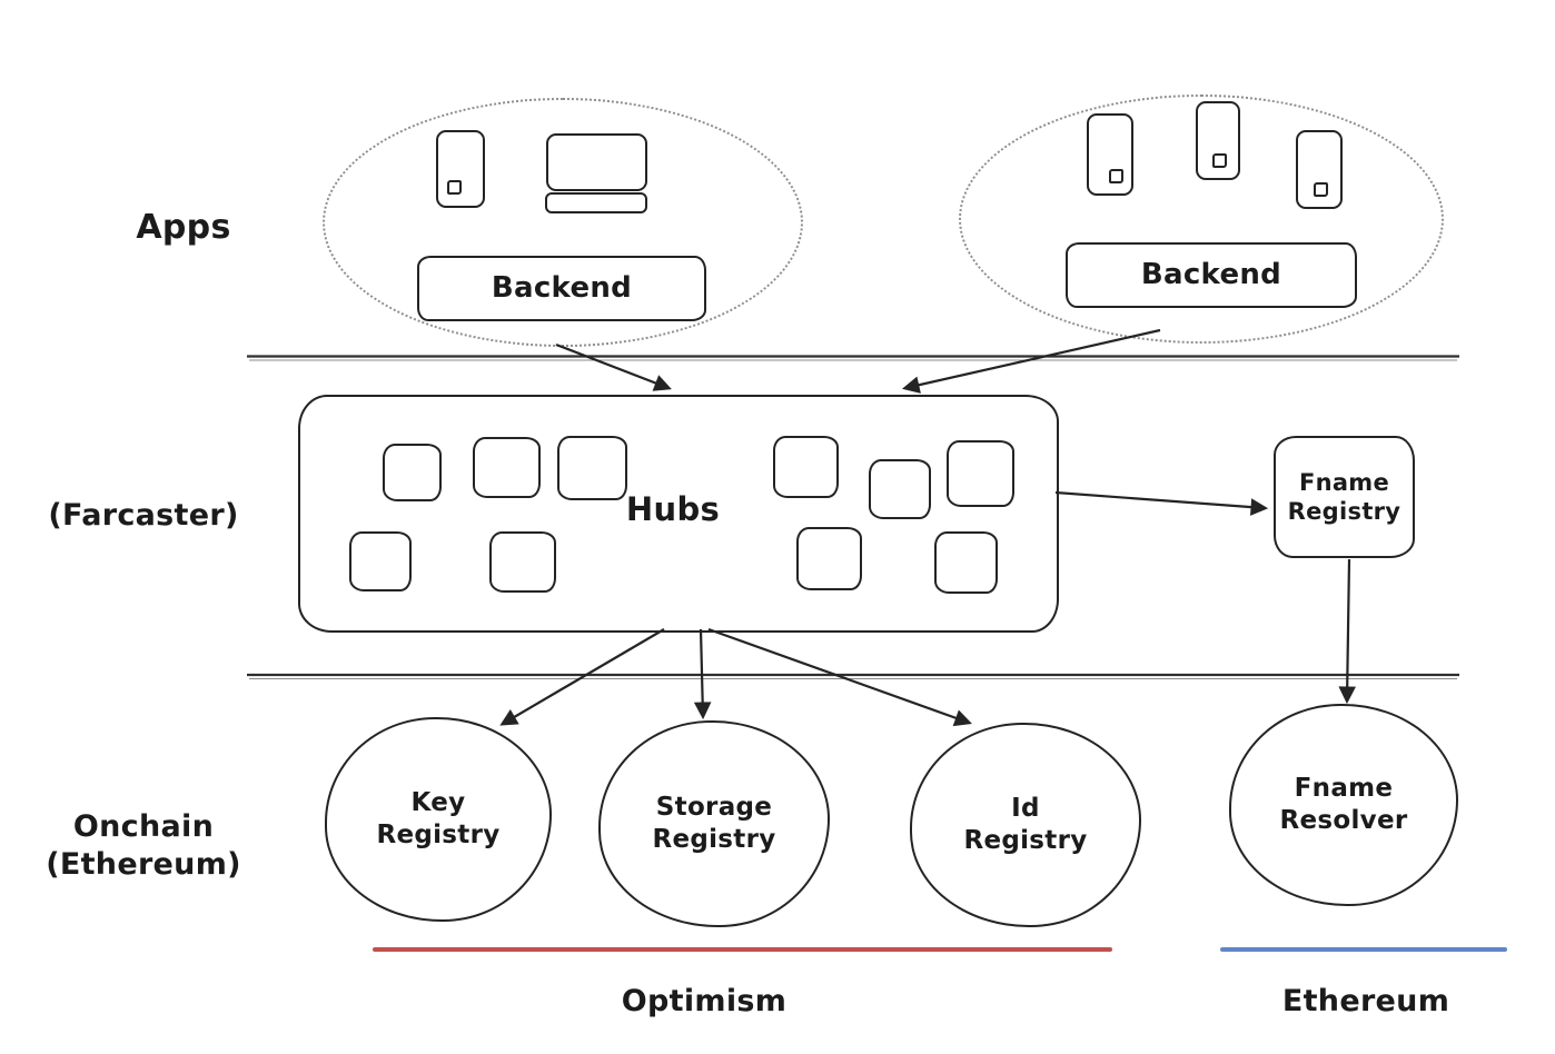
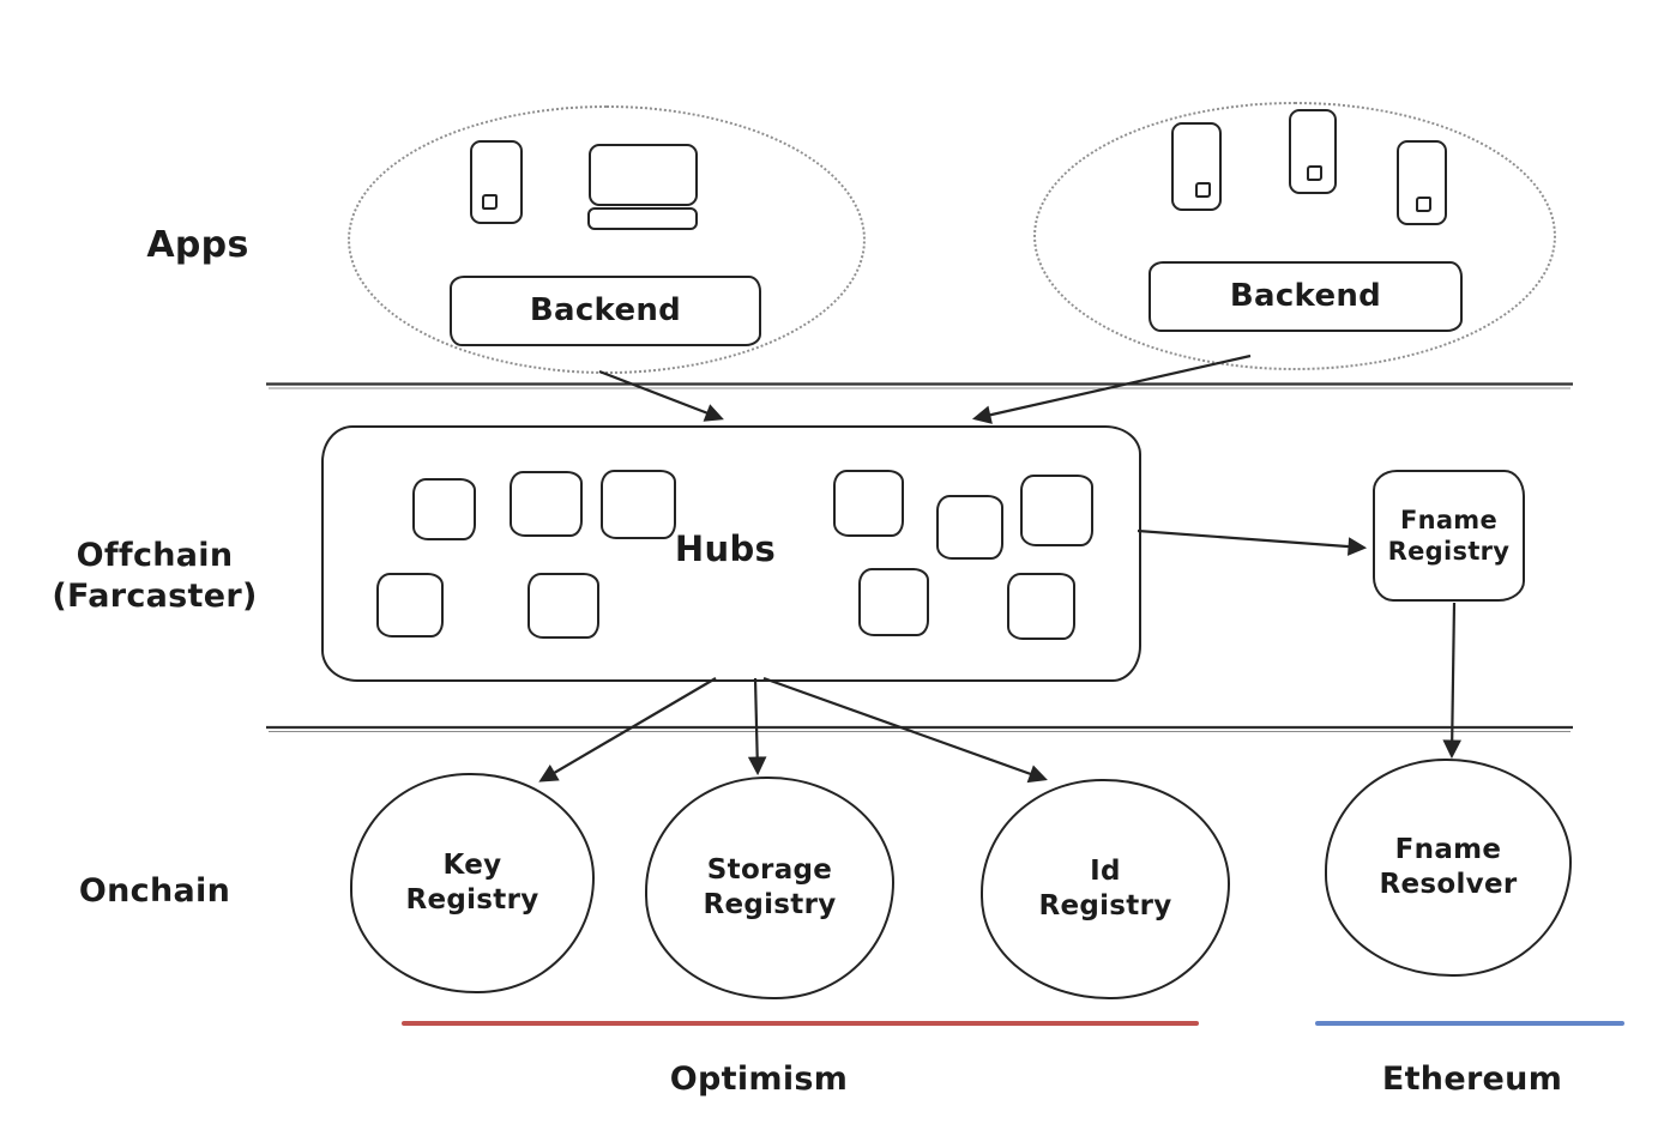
  Apps
+ Offchain
  (Farcaster)
  Onchain
- (Ethereum)
  Backend
  Backend
  Hubs
  Fname
  Registry
  Key
  Registry
  Storage
  Registry
  Id
  Registry
  Fname
  Resolver
  Optimism
  Ethereum
